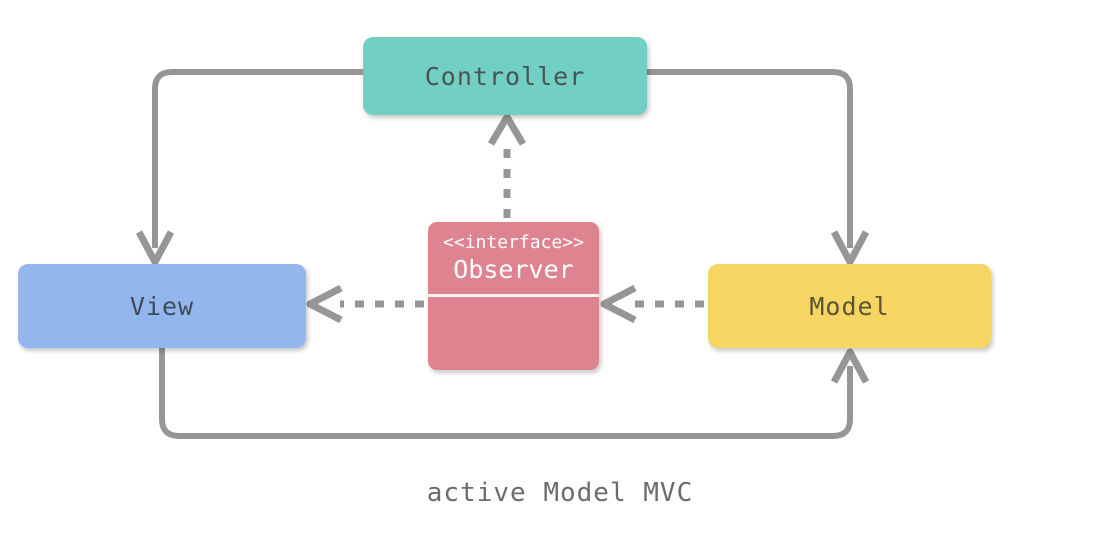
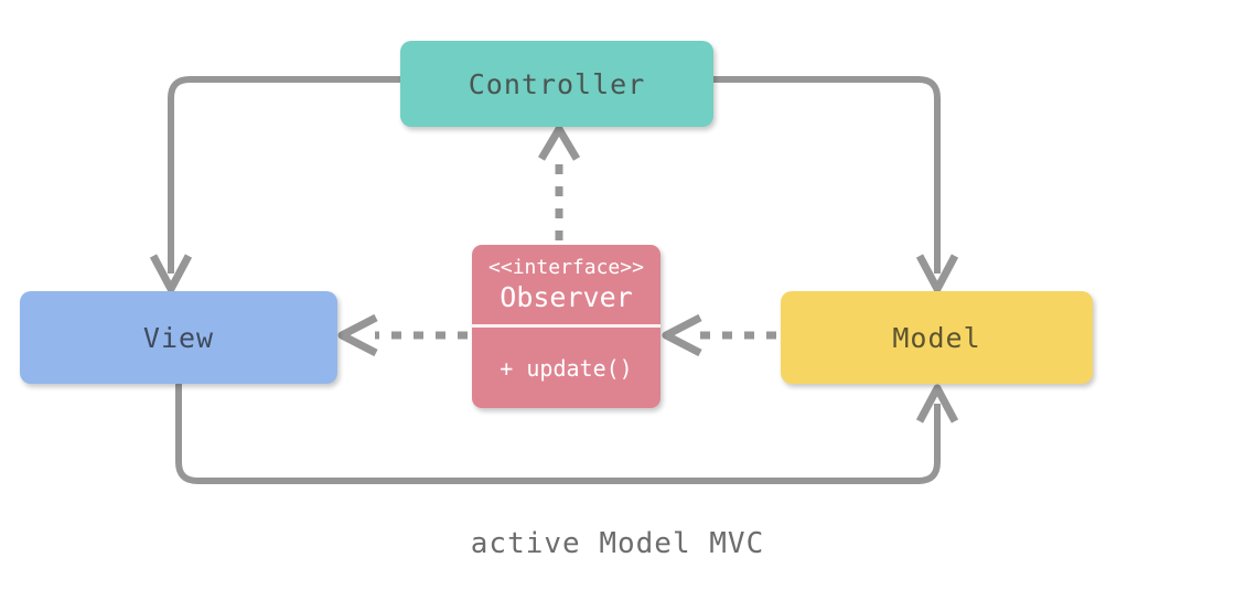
  Controller
  View
  Model
  <<interface>>
  Observer
+ + update()
  active Model MVC
